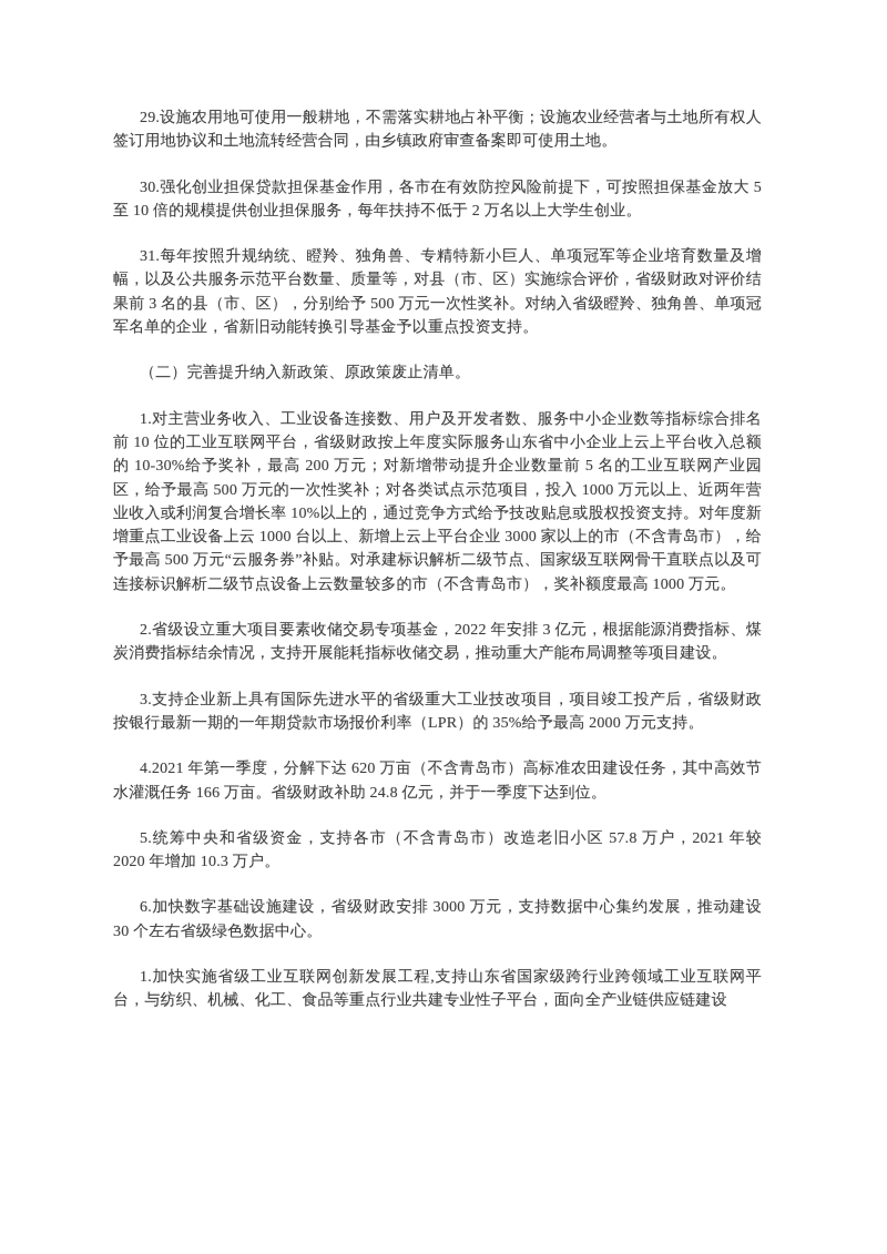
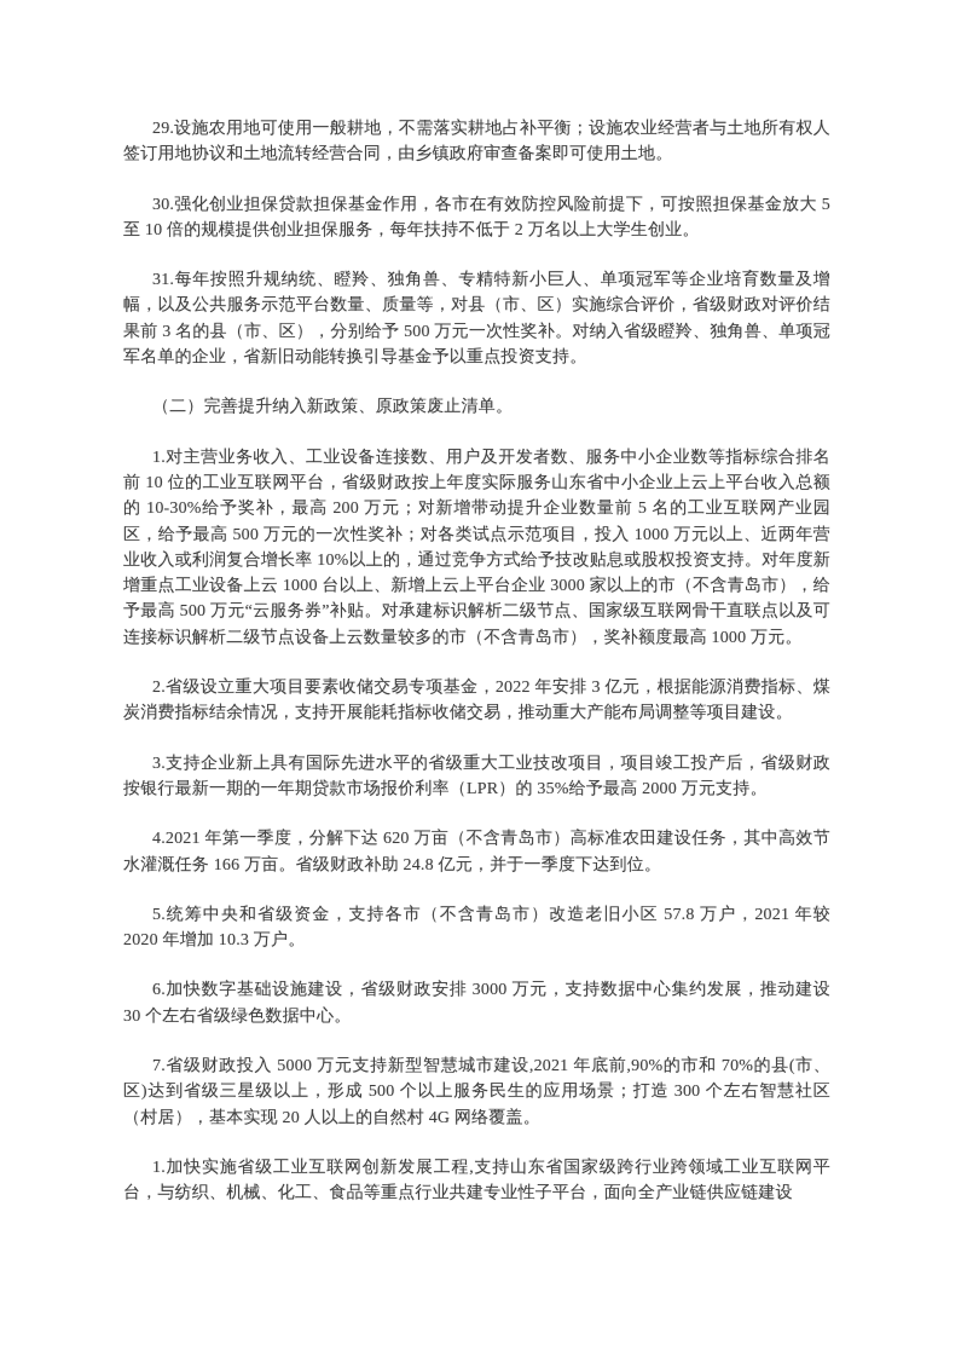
  29.设施农用地可使用一般耕地，不需落实耕地占补平衡；设施农业经营者与土地所有权人签订用地协议和土地流转经营合同，由乡镇政府审查备案即可使用土地。
  30.强化创业担保贷款担保基金作用，各市在有效防控风险前提下，可按照担保基金放大 5 至 10 倍的规模提供创业担保服务，每年扶持不低于 2 万名以上大学生创业。
  31.每年按照升规纳统、瞪羚、独角兽、专精特新小巨人、单项冠军等企业培育数量及增幅，以及公共服务示范平台数量、质量等，对县（市、区）实施综合评价，省级财政对评价结果前 3 名的县（市、区），分别给予 500 万元一次性奖补。对纳入省级瞪羚、独角兽、单项冠军名单的企业，省新旧动能转换引导基金予以重点投资支持。
  （二）完善提升纳入新政策、原政策废止清单。
  1.对主营业务收入、工业设备连接数、用户及开发者数、服务中小企业数等指标综合排名前 10 位的工业互联网平台，省级财政按上年度实际服务山东省中小企业上云上平台收入总额的 10-30%给予奖补，最高 200 万元；对新增带动提升企业数量前 5 名的工业互联网产业园区，给予最高 500 万元的一次性奖补；对各类试点示范项目，投入 1000 万元以上、近两年营业收入或利润复合增长率 10%以上的，通过竞争方式给予技改贴息或股权投资支持。对年度新增重点工业设备上云 1000 台以上、新增上云上平台企业 3000 家以上的市（不含青岛市），给予最高 500 万元“云服务券”补贴。对承建标识解析二级节点、国家级互联网骨干直联点以及可连接标识解析二级节点设备上云数量较多的市（不含青岛市），奖补额度最高 1000 万元。
  2.省级设立重大项目要素收储交易专项基金，2022 年安排 3 亿元，根据能源消费指标、煤炭消费指标结余情况，支持开展能耗指标收储交易，推动重大产能布局调整等项目建设。
  3.支持企业新上具有国际先进水平的省级重大工业技改项目，项目竣工投产后，省级财政按银行最新一期的一年期贷款市场报价利率（LPR）的 35%给予最高 2000 万元支持。
  4.2021 年第一季度，分解下达 620 万亩（不含青岛市）高标准农田建设任务，其中高效节水灌溉任务 166 万亩。省级财政补助 24.8 亿元，并于一季度下达到位。
  5.统筹中央和省级资金，支持各市（不含青岛市）改造老旧小区 57.8 万户，2021 年较 2020 年增加 10.3 万户。
  6.加快数字基础设施建设，省级财政安排 3000 万元，支持数据中心集约发展，推动建设 30 个左右省级绿色数据中心。
+ 7.省级财政投入 5000 万元支持新型智慧城市建设,2021 年底前,90%的市和 70%的县(市、区)达到省级三星级以上，形成 500 个以上服务民生的应用场景；打造 300 个左右智慧社区（村居），基本实现 20 人以上的自然村 4G 网络覆盖。
  1.加快实施省级工业互联网创新发展工程,支持山东省国家级跨行业跨领域工业互联网平台，与纺织、机械、化工、食品等重点行业共建专业性子平台，面向全产业链供应链建设
